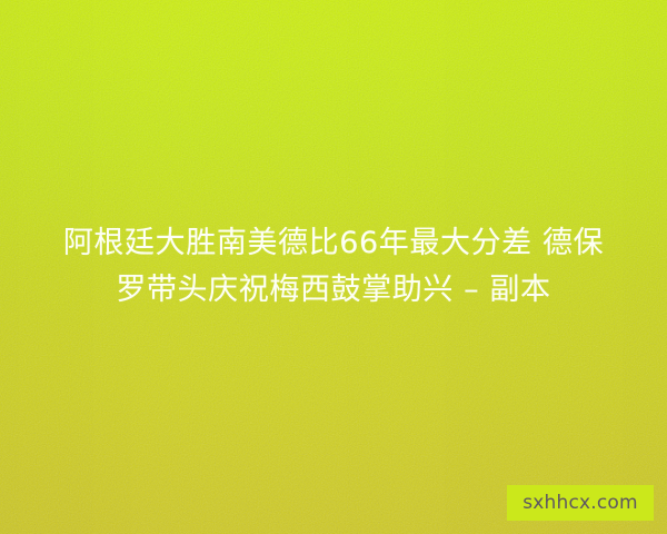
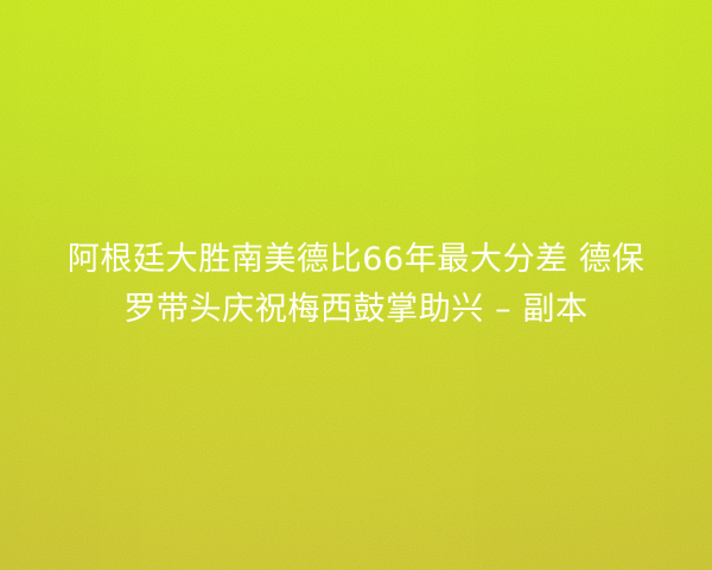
  阿根廷大胜南美德比66年最大分差 德保
  罗带头庆祝梅西鼓掌助兴 – 副本
- sxhhcx.com
